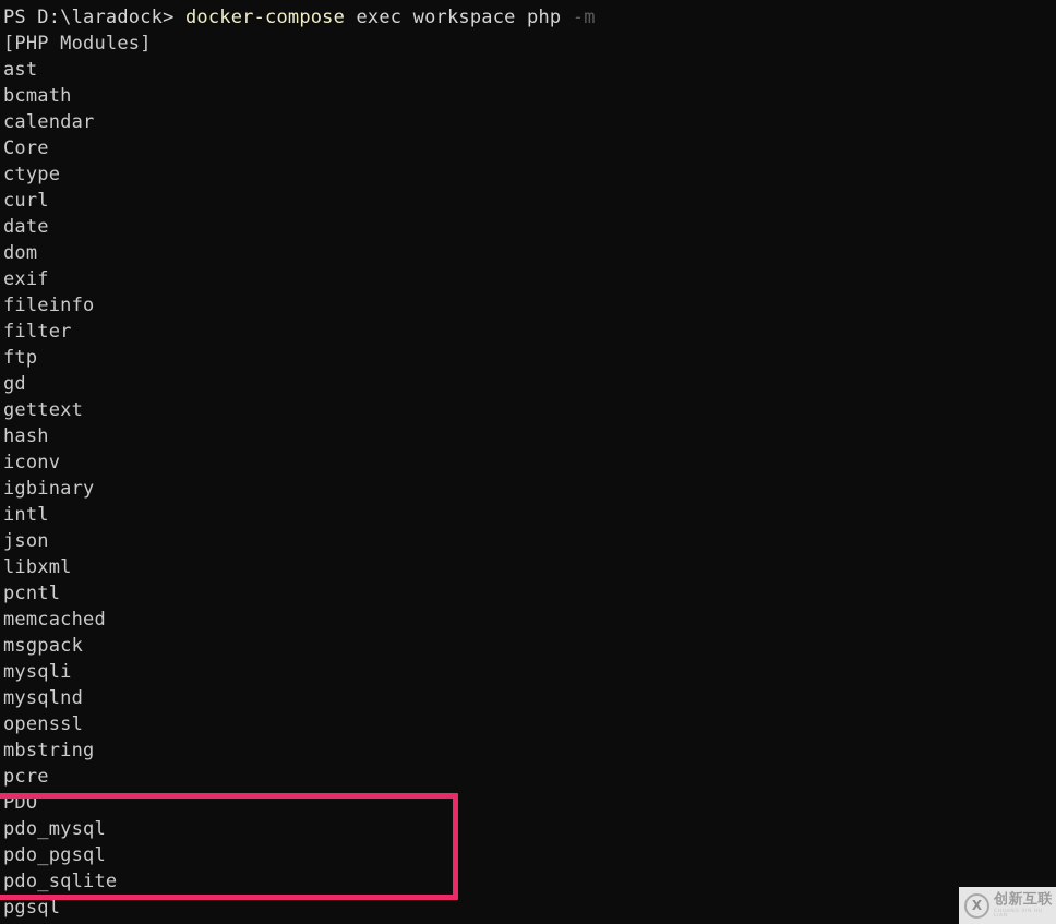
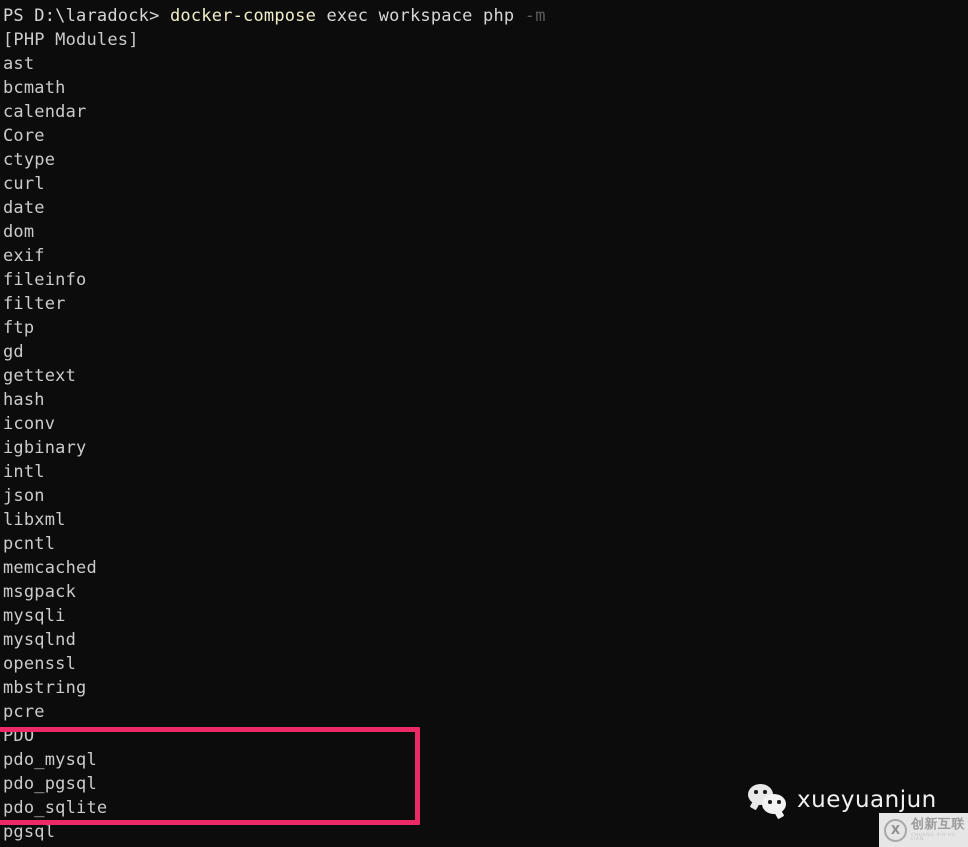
  PS D:\laradock> docker-compose exec workspace php -m
  [PHP Modules]
  ast
  bcmath
  calendar
  Core
  ctype
  curl
  date
  dom
  exif
  fileinfo
  filter
  ftp
  gd
  gettext
  hash
  iconv
  igbinary
  intl
  json
  libxml
  pcntl
  memcached
  msgpack
  mysqli
  mysqlnd
  openssl
  mbstring
  pcre
  PDO
  pdo_mysql
  pdo_pgsql
  pdo_sqlite
  pgsql
+ xueyuanjun
  X
  创新互联
